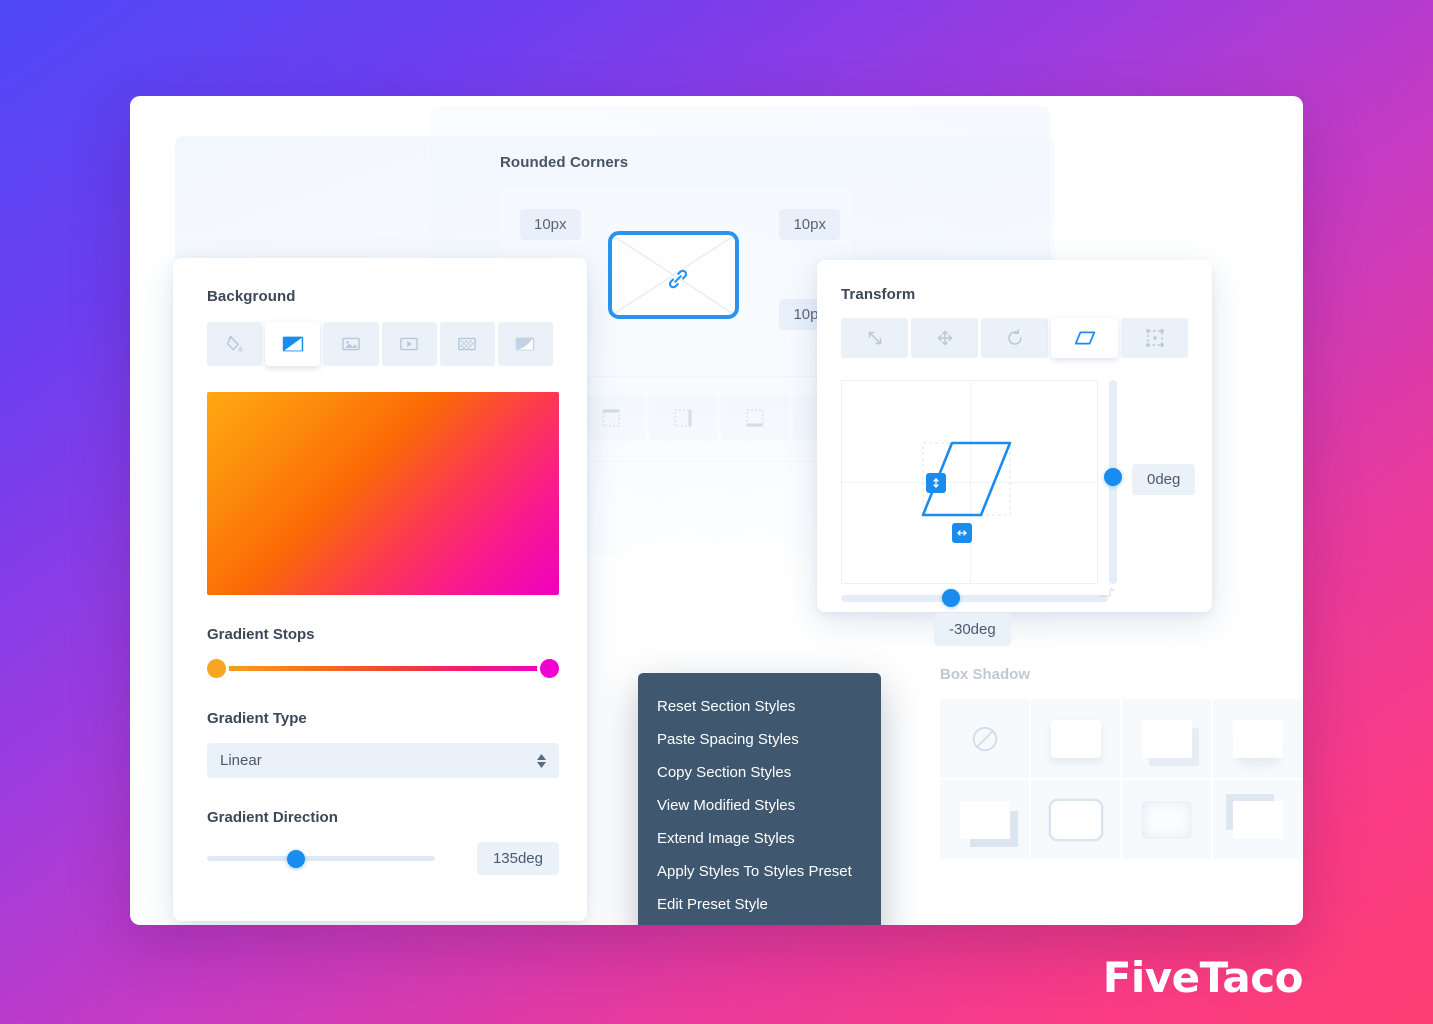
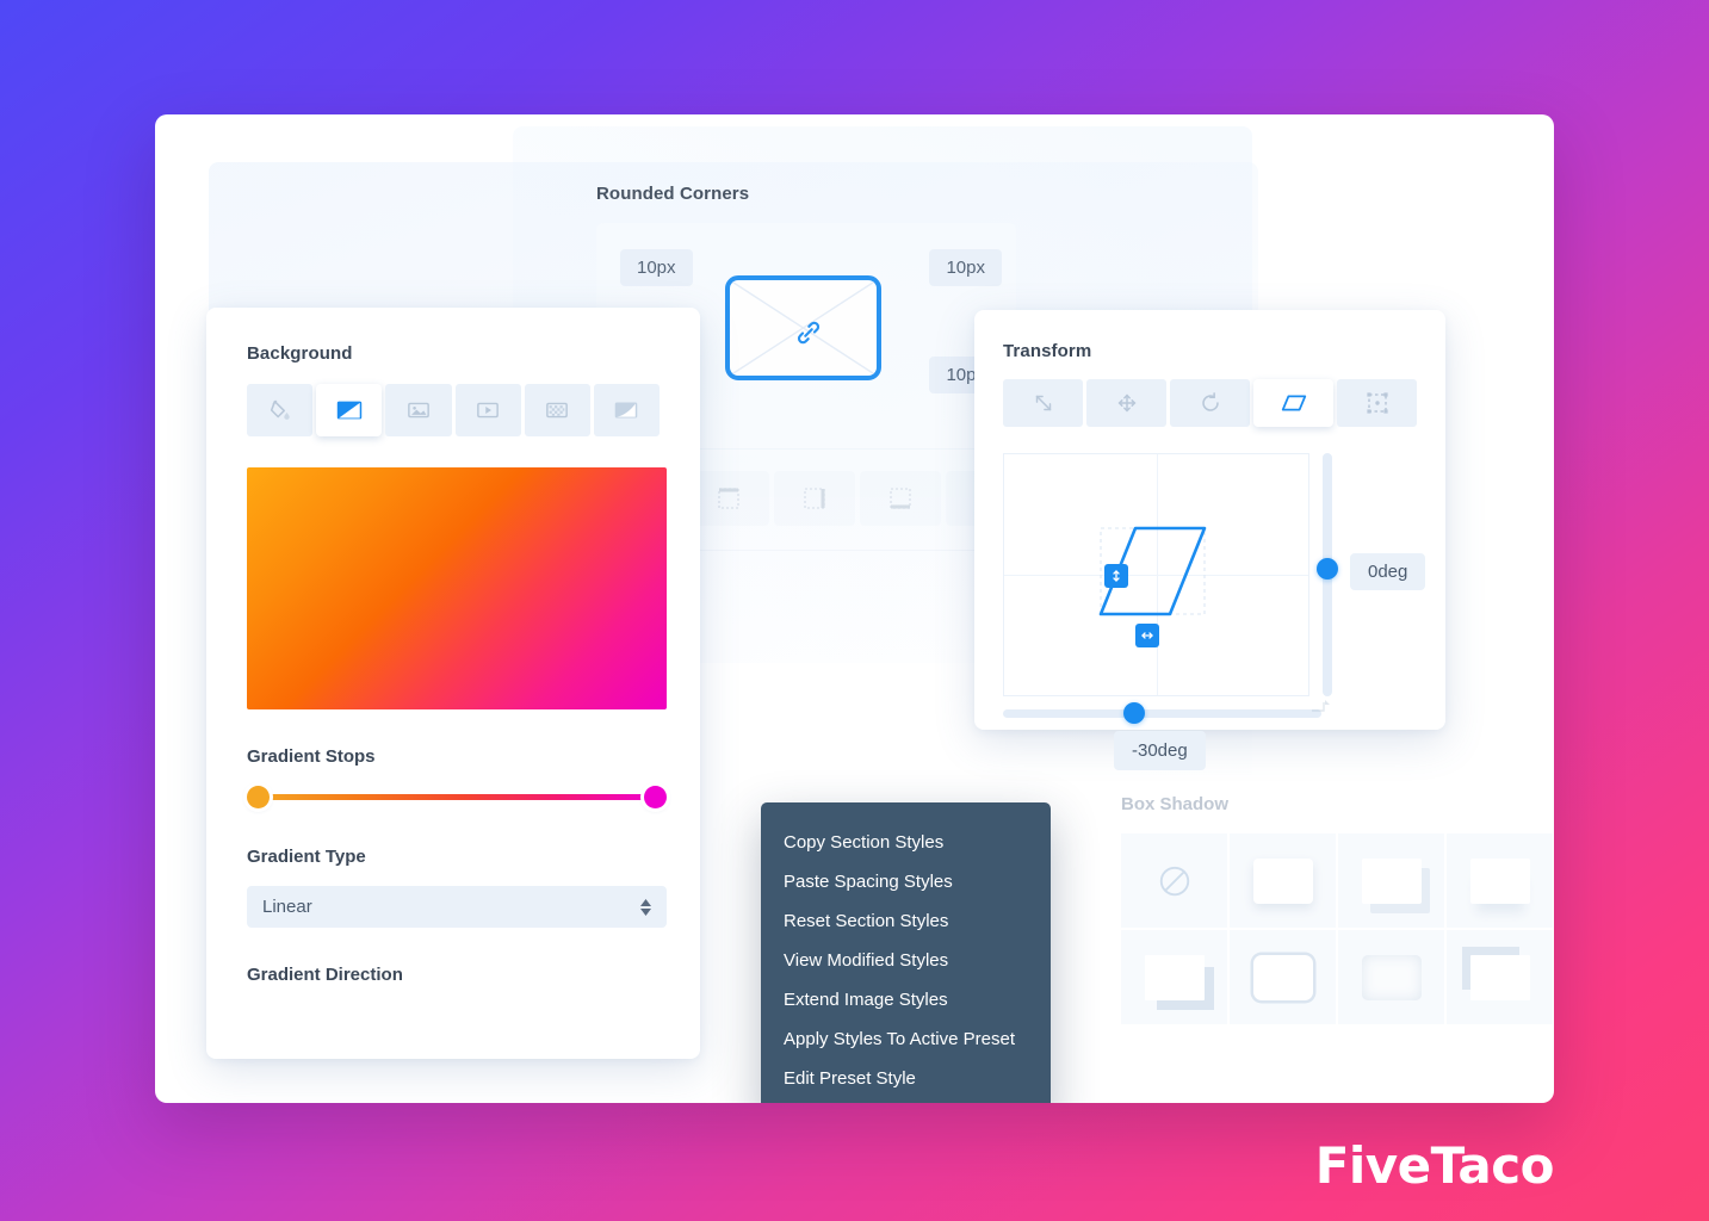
  Rounded Corners
  10px
  10px
  10p
  Background
  Gradient Stops
  Gradient Type
  Linear
  Gradient Direction
- 135deg
  Transform
  0deg
  -30deg
- Reset Section Styles
+ Copy Section Styles
  Paste Spacing Styles
- Copy Section Styles
+ Reset Section Styles
  View Modified Styles
  Extend Image Styles
- Apply Styles To Styles Preset
+ Apply Styles To Active Preset
  Edit Preset Style
  Box Shadow
  FiveTaco
